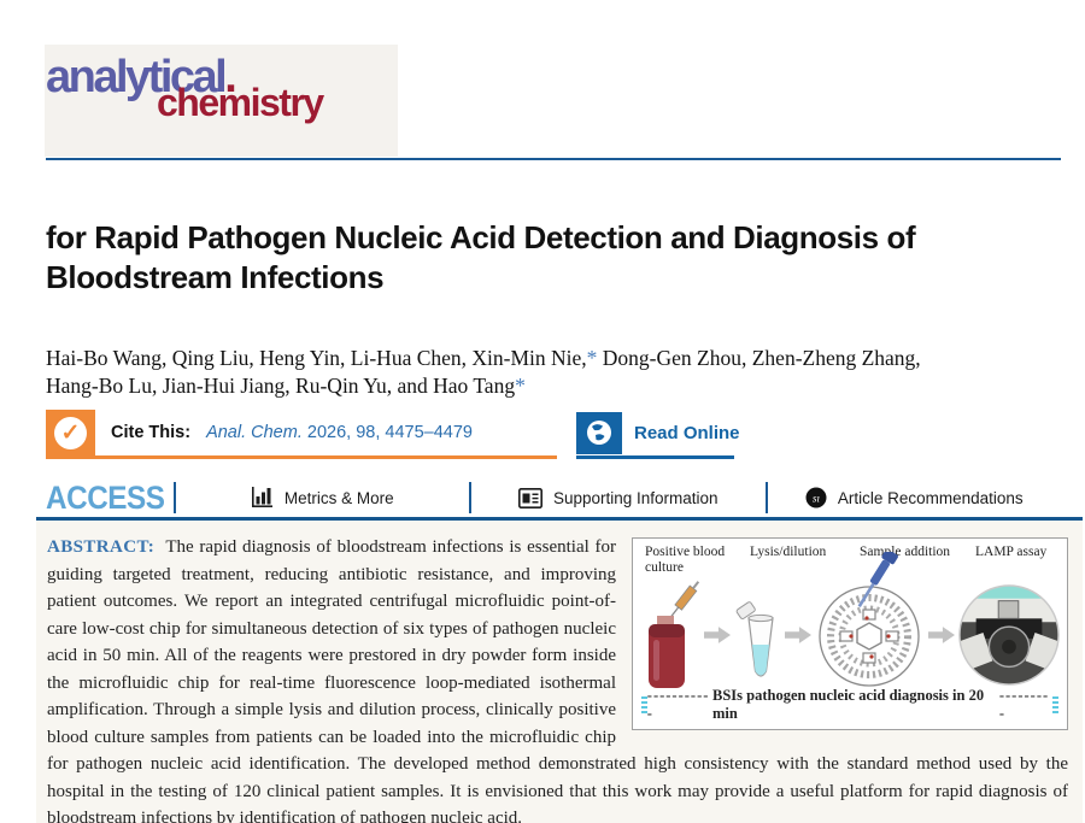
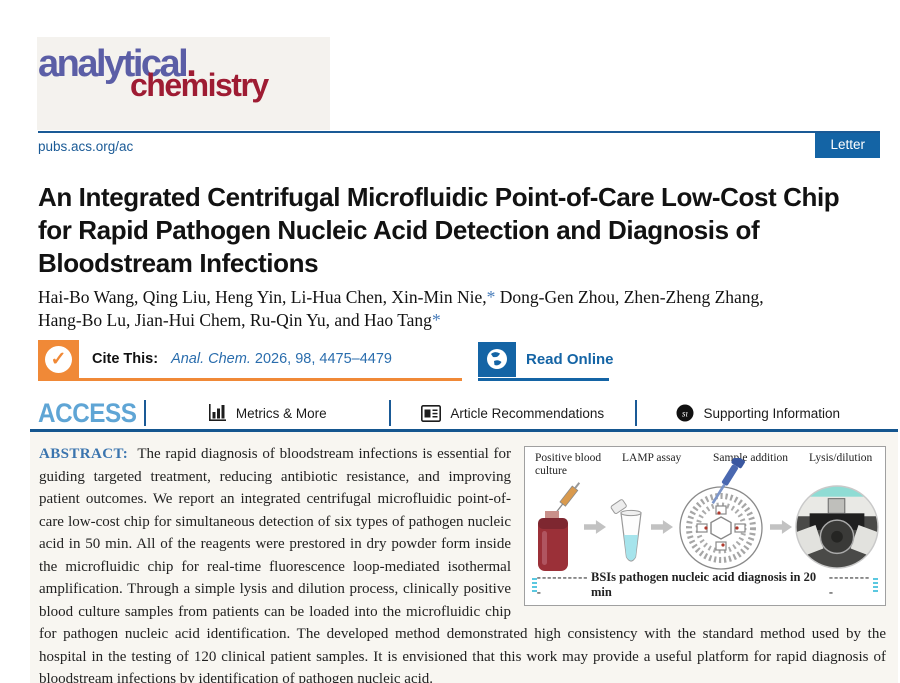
  analytical.
  chemistry
+ pubs.acs.org/ac
+ Letter
+ An Integrated Centrifugal Microfluidic Point-of-Care Low-Cost Chip
  for Rapid Pathogen Nucleic Acid Detection and Diagnosis of
  Bloodstream Infections
  Hai-Bo Wang, Qing Liu, Heng Yin, Li-Hua Chen, Xin-Min Nie,* Dong-Gen Zhou, Zhen-Zheng Zhang,
- Hang-Bo Lu, Jian-Hui Jiang, Ru-Qin Yu, and Hao Tang*
+ Hang-Bo Lu, Jian-Hui Chem, Ru-Qin Yu, and Hao Tang*
  ✓
  Cite This:
  Anal. Chem. 2026, 98, 4475–4479
  Read Online
  ACCESS
  Metrics & More
- Supporting Information
+ Article Recommendations
  sı
- Article Recommendations
+ Supporting Information
  Positive blood culture
- Lysis/dilution
+ LAMP assay
  Same addition
- LAMP assay
+ Lysis/dilution
  -----------
  BSIs pathogen nucleic acid diagnosis in 20 min
  ---------
  ABSTRACT: The rapid diagnosis of bloodstream infections is essential for guiding targeted treatment, reducing antibiotic resistance, and improving patient outcomes. We report an integrated centrifugal microfluidic point-of-care low-cost chip for simultaneous detection of six types of pathogen nucleic acid in 50 min. All of the reagents were prestored in dry powder form inside the microfluidic chip for real-time fluorescence loop-mediated isothermal amplification. Through a simple lysis and dilution process, clinically positive blood culture samples from patients can be loaded into the microfluidic chip for pathogen nucleic acid identification. The developed method demonstrated high consistency with the standard method used by the hospital in the testing of 120 clinical patient samples. It is envisioned that this work may provide a useful platform for rapid diagnosis of bloodstream infections by identification of pathogen nucleic acid.
